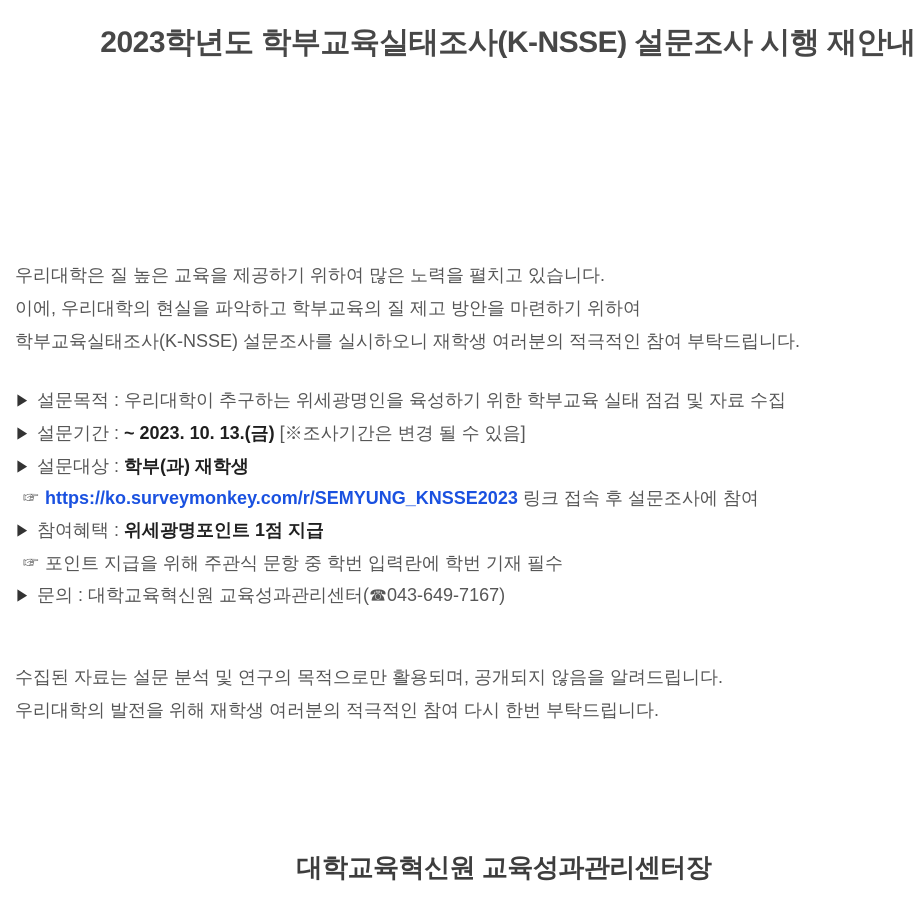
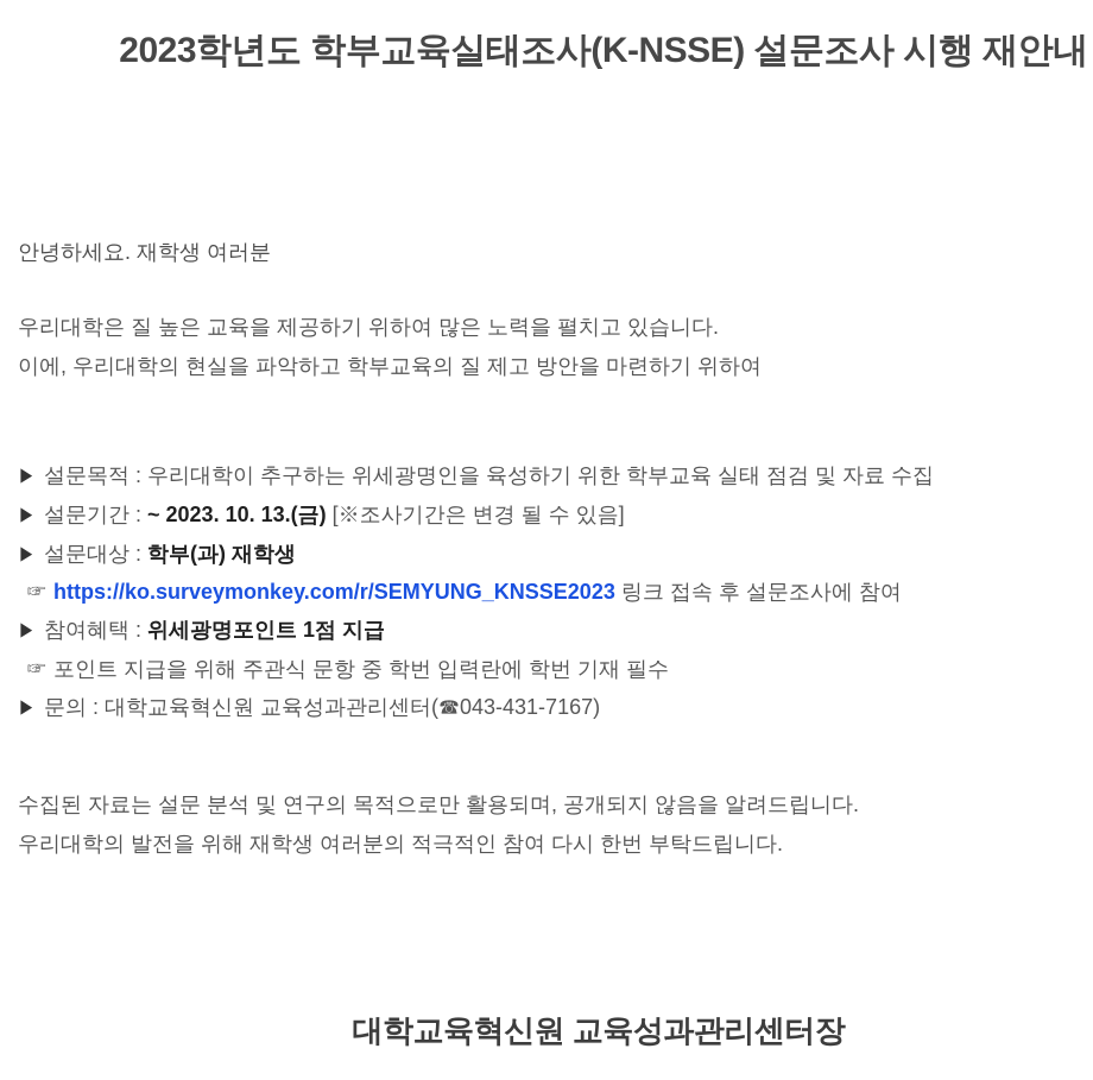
  2023학년도 학부교육실태조사(K-NSSE) 설문조사 시행 재안내
+ 안녕하세요. 재학생 여러분
  우리대학은 질 높은 교육을 제공하기 위하여 많은 노력을 펼치고 있습니다.
  이에, 우리대학의 현실을 파악하고 학부교육의 질 제고 방안을 마련하기 위하여
- 학부교육실태조사(K-NSSE) 설문조사를 실시하오니 재학생 여러분의 적극적인 참여 부탁드립니다.
  ▶ 설문목적 : 우리대학이 추구하는 위세광명인을 육성하기 위한 학부교육 실태 점검 및 자료 수집
  ▶ 설문기간 : ~ 2023. 10. 13.(금) [※조사기간은 변경 될 수 있음]
  ▶ 설문대상 : 학부(과) 재학생
  ☞ https://ko.surveymonkey.com/r/SEMYUNG_KNSSE2023 링크 접속 후 설문조사에 참여
  ▶ 참여혜택 : 위세광명포인트 1점 지급
  ☞ 포인트 지급을 위해 주관식 문항 중 학번 입력란에 학번 기재 필수
- ▶ 문의 : 대학교육혁신원 교육성과관리센터(☎043-649-7167)
+ ▶ 문의 : 대학교육혁신원 교육성과관리센터(☎043-431-7167)
  수집된 자료는 설문 분석 및 연구의 목적으로만 활용되며, 공개되지 않음을 알려드립니다.
  우리대학의 발전을 위해 재학생 여러분의 적극적인 참여 다시 한번 부탁드립니다.
  대학교육혁신원 교육성과관리센터장
